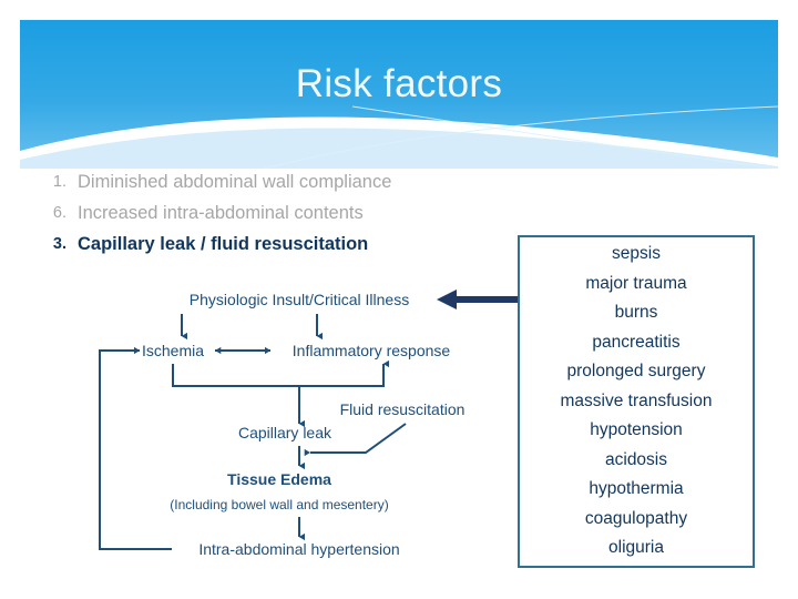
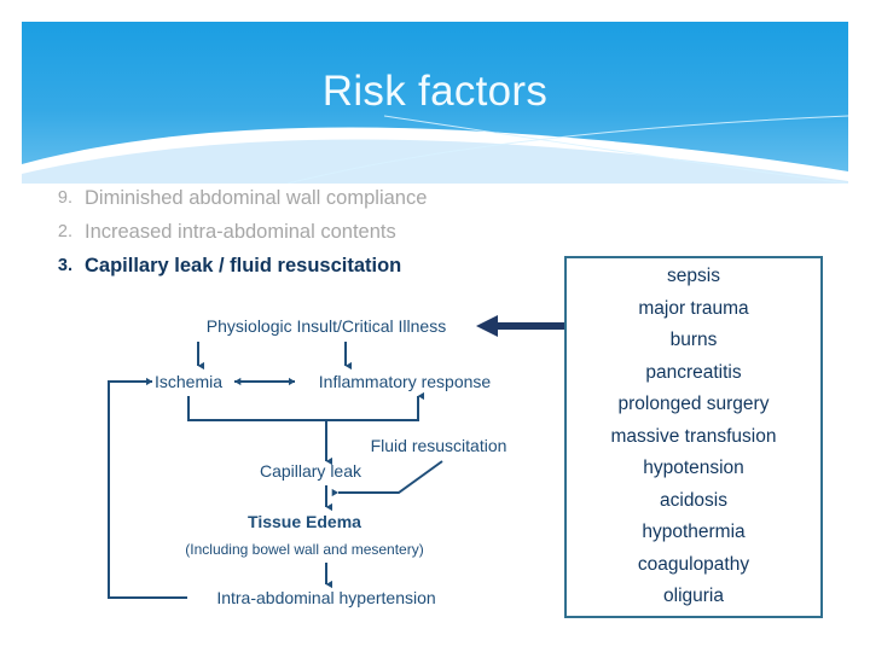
  Risk factors
- 1.
+ 9.
  Diminished abdominal wall compliance
- 6.
+ 2.
  Increased intra-abdominal contents
  3.
  Capillary leak / fluid resuscitation
  Physiologic Insult/Critical Illness
  Ischemia
  Inflammatory response
  Fluid resuscitation
  Capillary leak
  Tissue Edema
  (Including bowel wall and mesentery)
  Intra-abdominal hypertension
  sepsis
  major trauma
  burns
  pancreatitis
  prolonged surgery
  massive transfusion
  hypotension
  acidosis
  hypothermia
  coagulopathy
  oliguria
